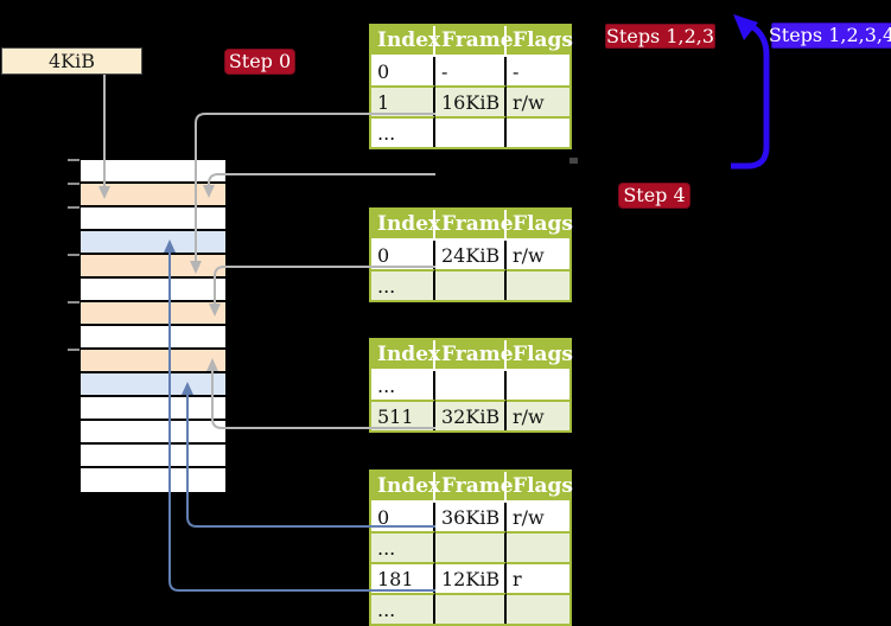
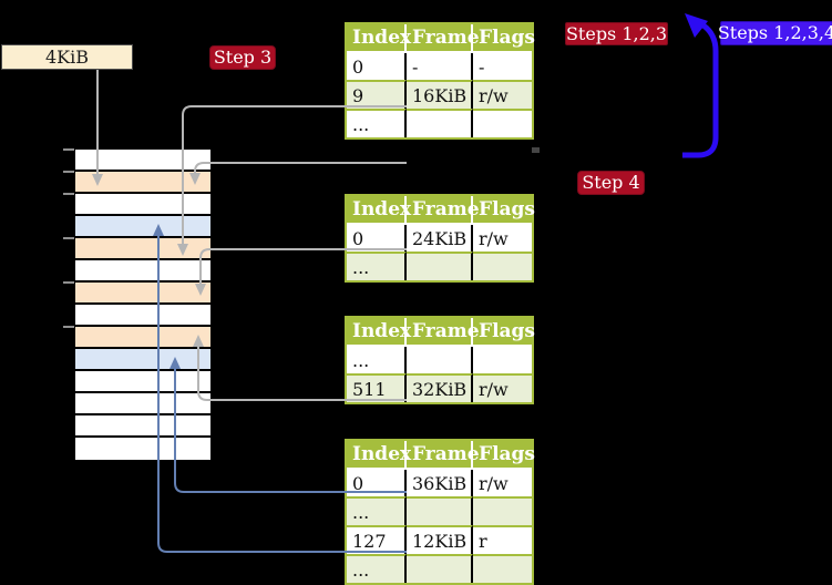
  Index	Frame	Flags
  0	-	-
- 1	16KiB	r/w
+ 9	16KiB	r/w
  ...
  Index	Frame	Flags
  0	24KiB	r/w
  ...
  Index	Frame	Flags
  ...
  511	32KiB	r/w
  Index	Frame	Flags
  0	36KiB	r/w
  ...
- 181	12KiB	r
+ 127	12KiB	r
  ...
  4KiB
- Step 0
+ Step 3
  Steps 1,2,3
  Steps 1,2,3,4
  Step 4
